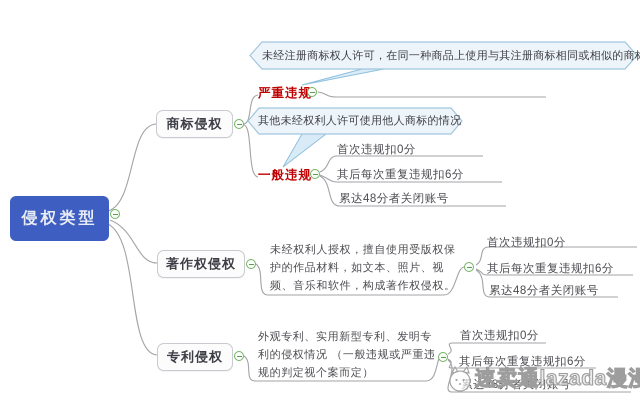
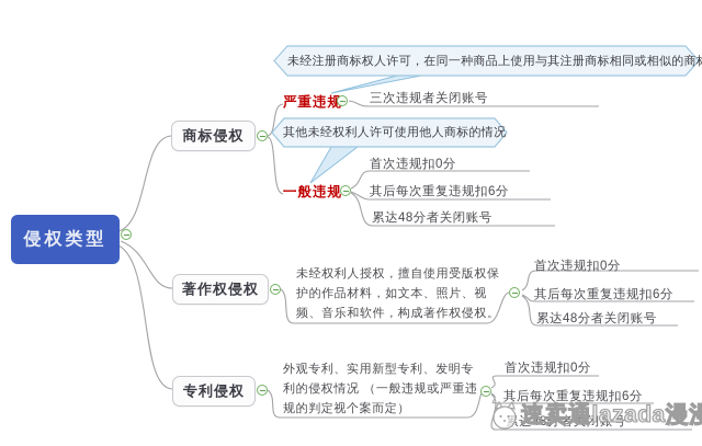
  侵权类型
  商标侵权
  未经注册商标权人许可，在同一种商品上使用与其注册商标相同或相似的商
  严重违规
+ 三次违规者关闭账号
  其他未经权利人许可使用他人商标的情况
  一般违规
  首次违规扣0分
  其后每次重复违规扣6分
  累达48分者关闭账号
  著作权侵权
  未经权利人授权，擅自使用受版权保护的作品材料，如文本、照片、视频、音乐和软件，构成著作权侵权。
  首次违规扣0分
  其后每次重复违规扣6分
  累达48分者关闭账号
  专利侵权
  外观专利、实用新型专利、发明专利的侵权情况 （一般违规或严重违规的判定视个案而定）
  首次违规扣0分
  其后每次重复违规扣6分
  累达48分者关闭账号
  速卖通lazada漫漫
